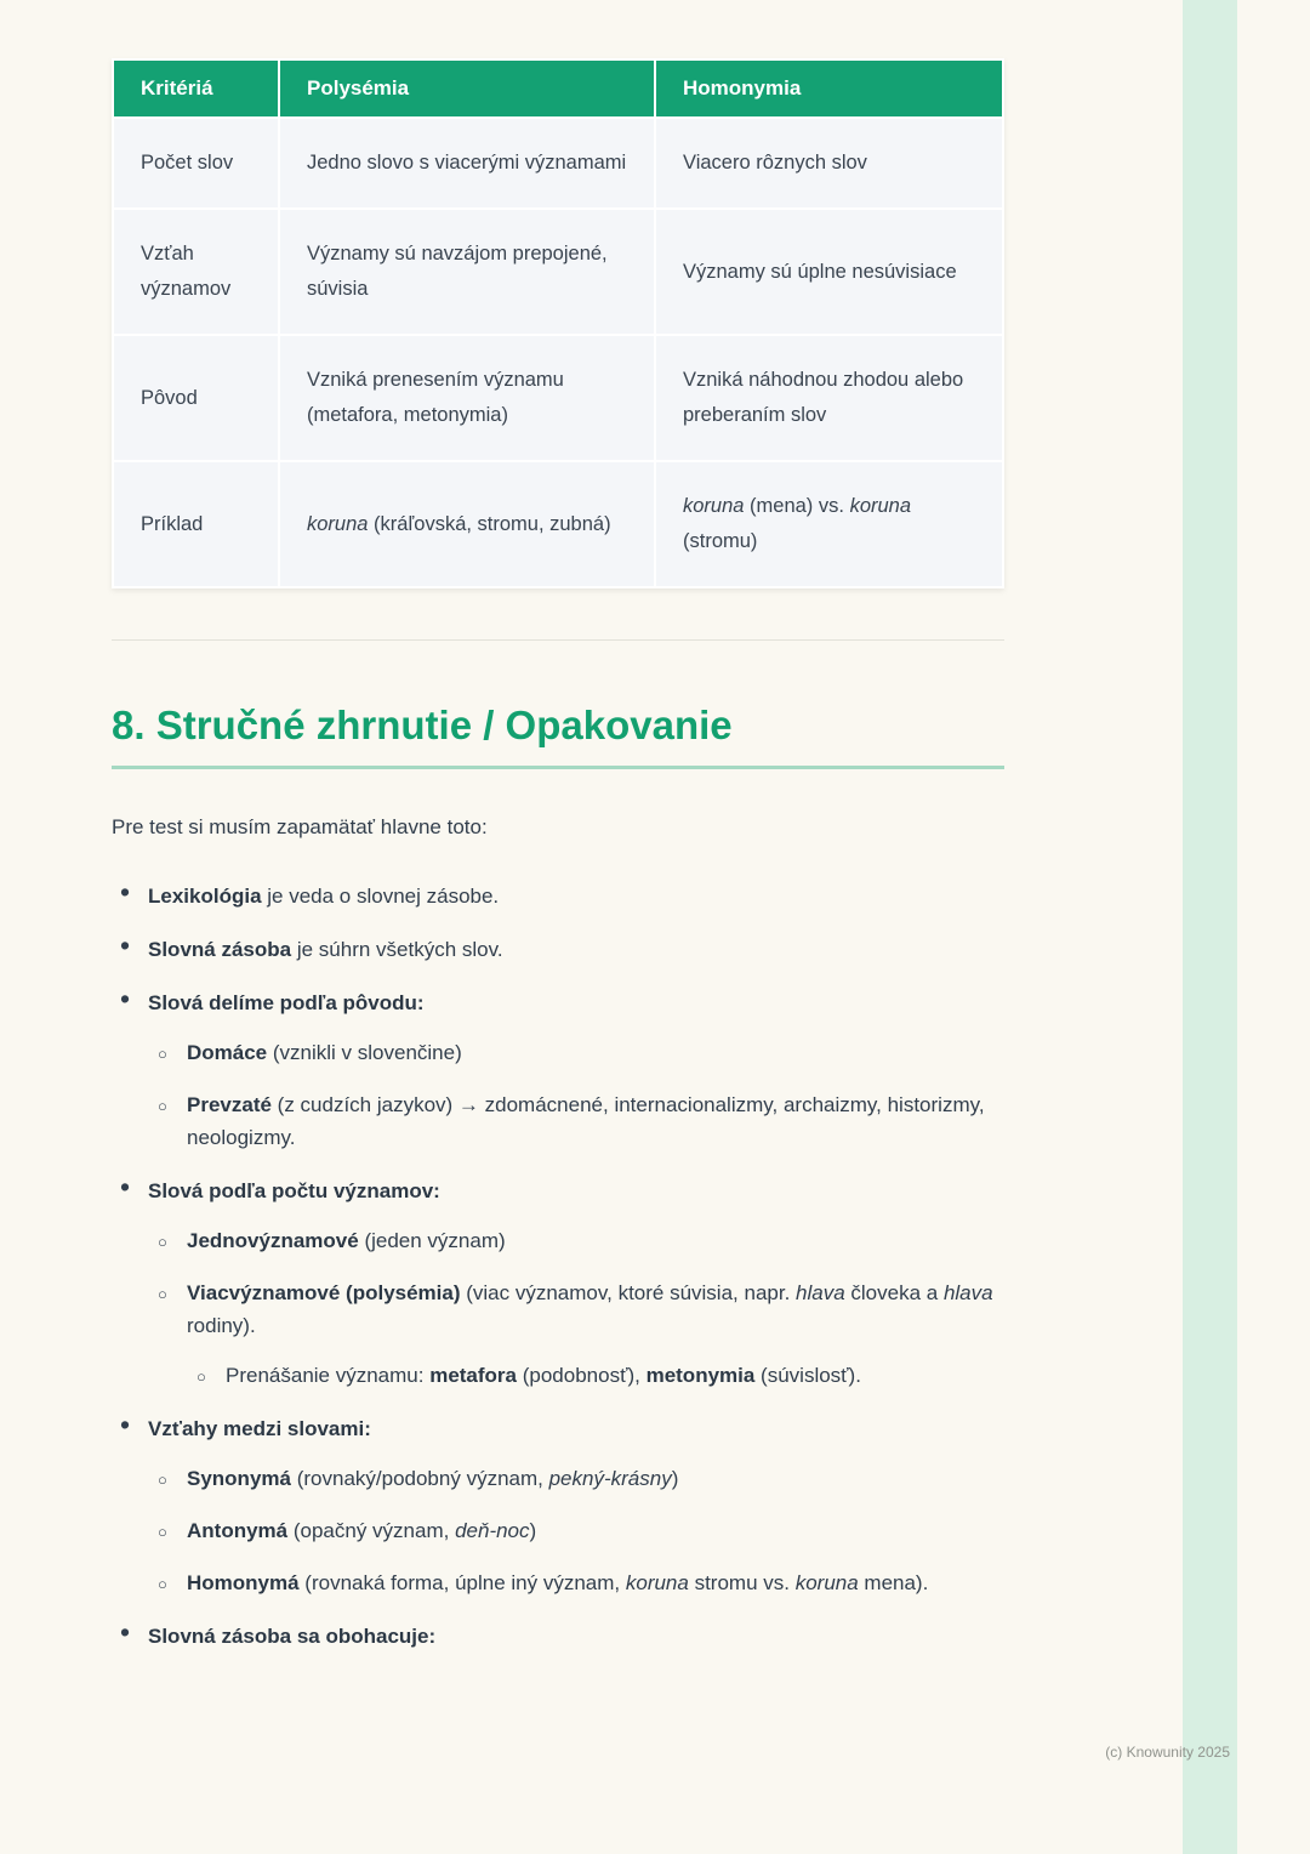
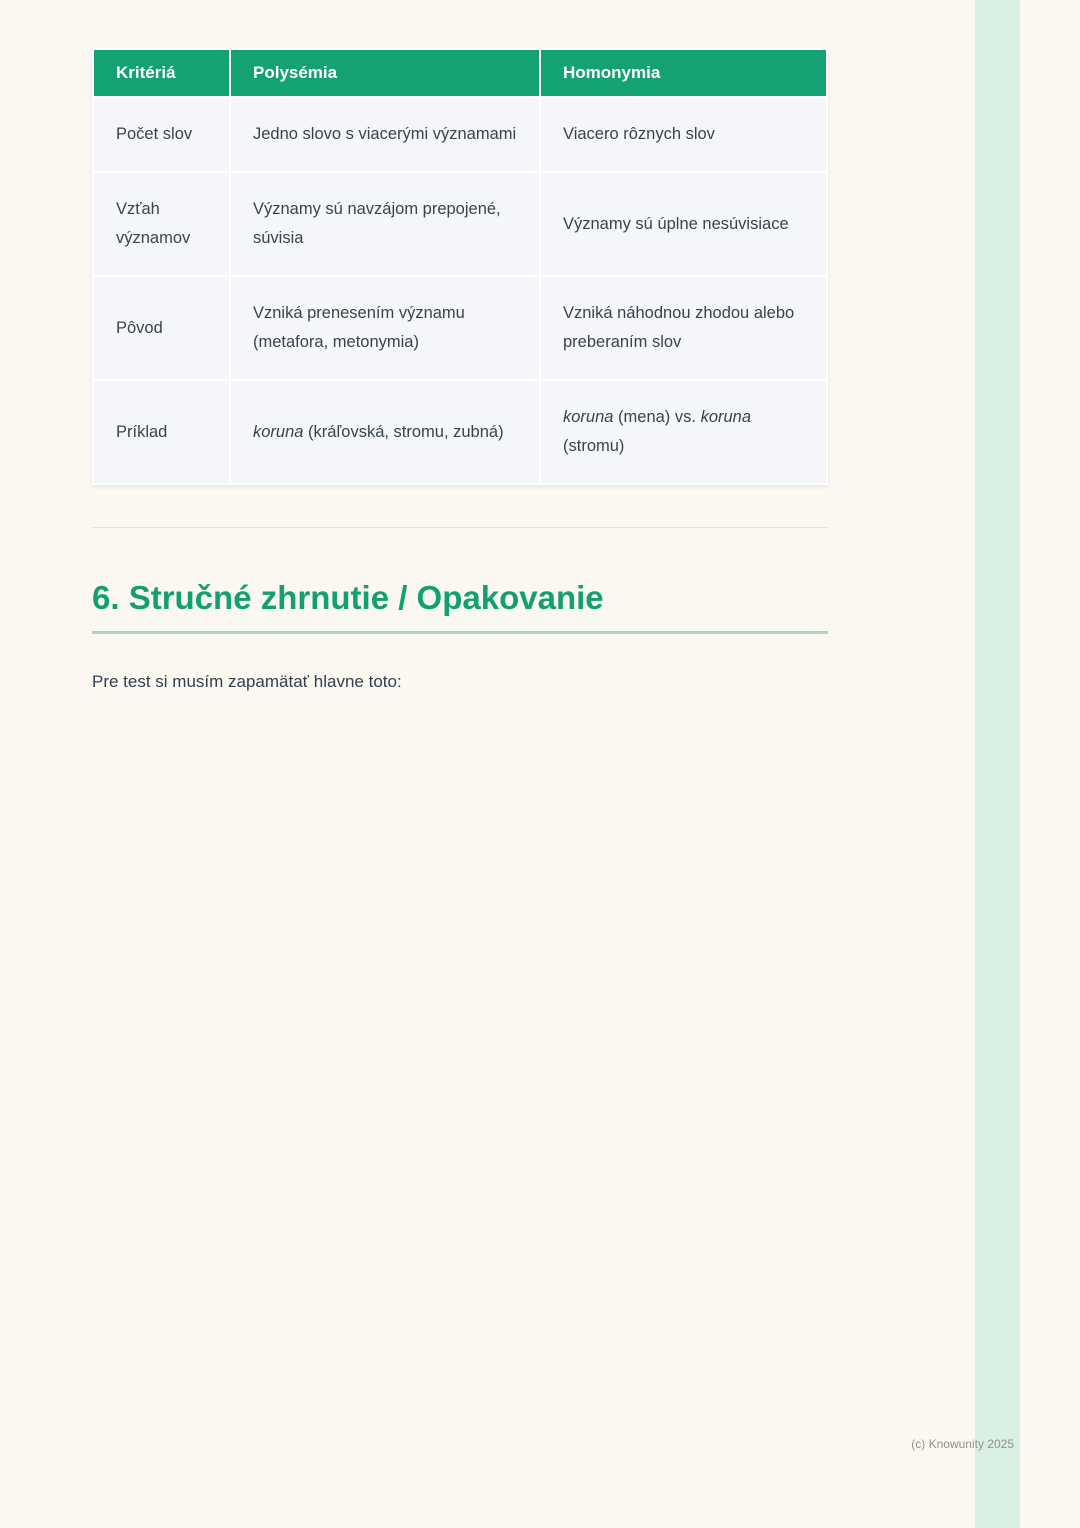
  Kritériá	Polysémia	Homonymia
  Počet slov	Jedno slovo s viacerými významami	Viacero rôznych slov
  Vzťah významov	Významy sú navzájom prepojené, súvisia	Významy sú úplne nesúvisiace
  Pôvod	Vzniká prenesením významu (metafora, metonymia)	Vzniká náhodnou zhodou alebo preberaním slov
  Príklad	koruna (kráľovská, stromu, zubná)	koruna (mena) vs. koruna (stromu)
- 8. Stručné zhrnutie / Opakovanie
+ 6. Stručné zhrnutie / Opakovanie
  Pre test si musím zapamätať hlavne toto:
- Lexikológia je veda o slovnej zásobe.
- Slovná zásoba je súhrn všetkých slov.
- Slová delíme podľa pôvodu:
- Domáce (vznikli v slovenčine)
- Prevzaté (z cudzích jazykov) → zdomácnené, internacionalizmy, archaizmy, historizmy, neologizmy.
- Slová podľa počtu významov:
- Jednovýznamové (jeden význam)
- Viacvýznamové (polysémia) (viac významov, ktoré súvisia, napr. hlava človeka a hlava rodiny).
- Prenášanie významu: metafora (podobnosť), metonymia (súvislosť).
- Vzťahy medzi slovami:
- Synonymá (rovnaký/podobný význam, pekný-krásny)
- Antonymá (opačný význam, deň-noc)
- Homonymá (rovnaká forma, úplne iný význam, koruna stromu vs. koruna mena).
- Slovná zásoba sa obohacuje:
  (c) Knowunity 2025
